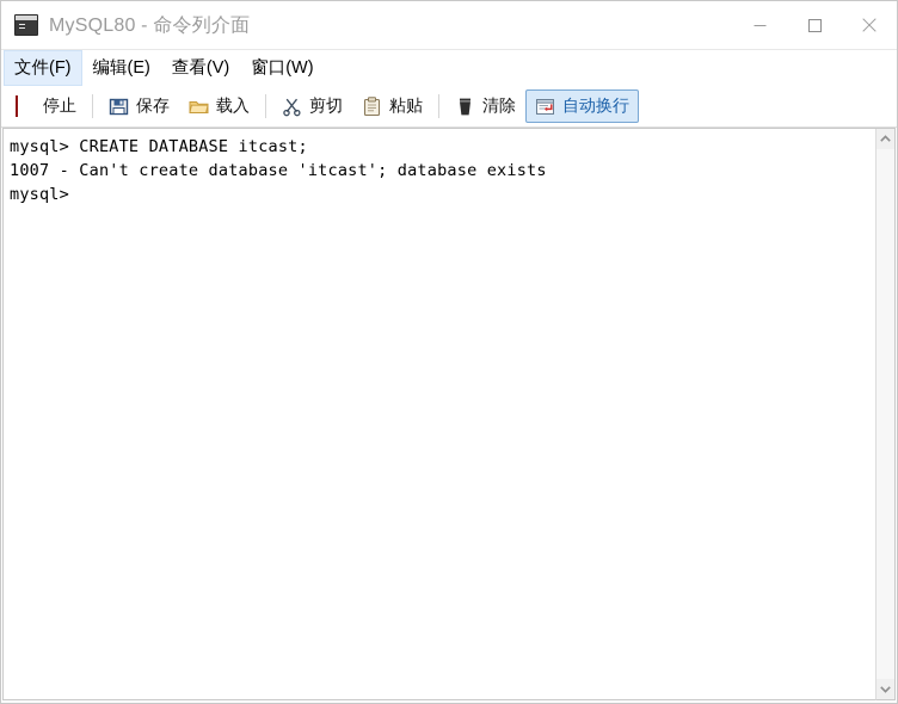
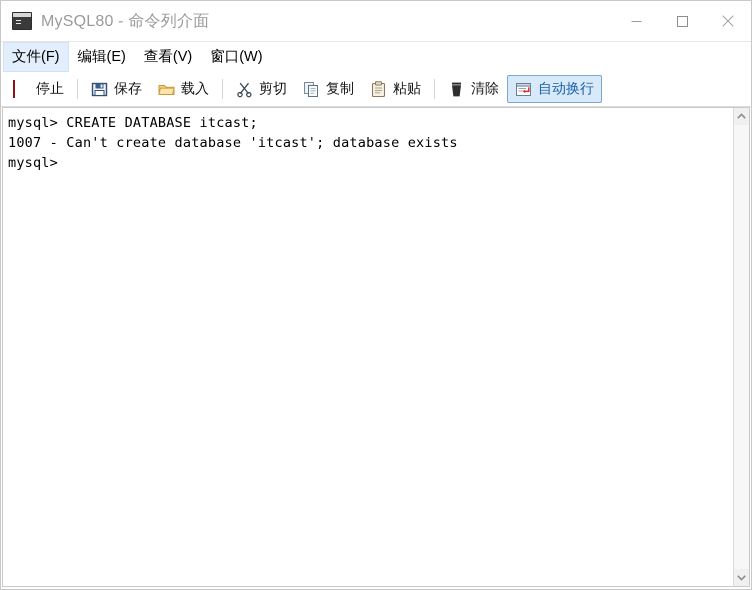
  MySQL80 - 命令列介面
  文件(F)
  编辑(E)
  查看(V)
  窗口(W)
  停止
  保存
  载入
  剪切
+ 复制
  粘贴
  清除
  自动换行
  mysql> CREATE DATABASE itcast;
  1007 - Can't create database 'itcast'; database exists
  mysql>
